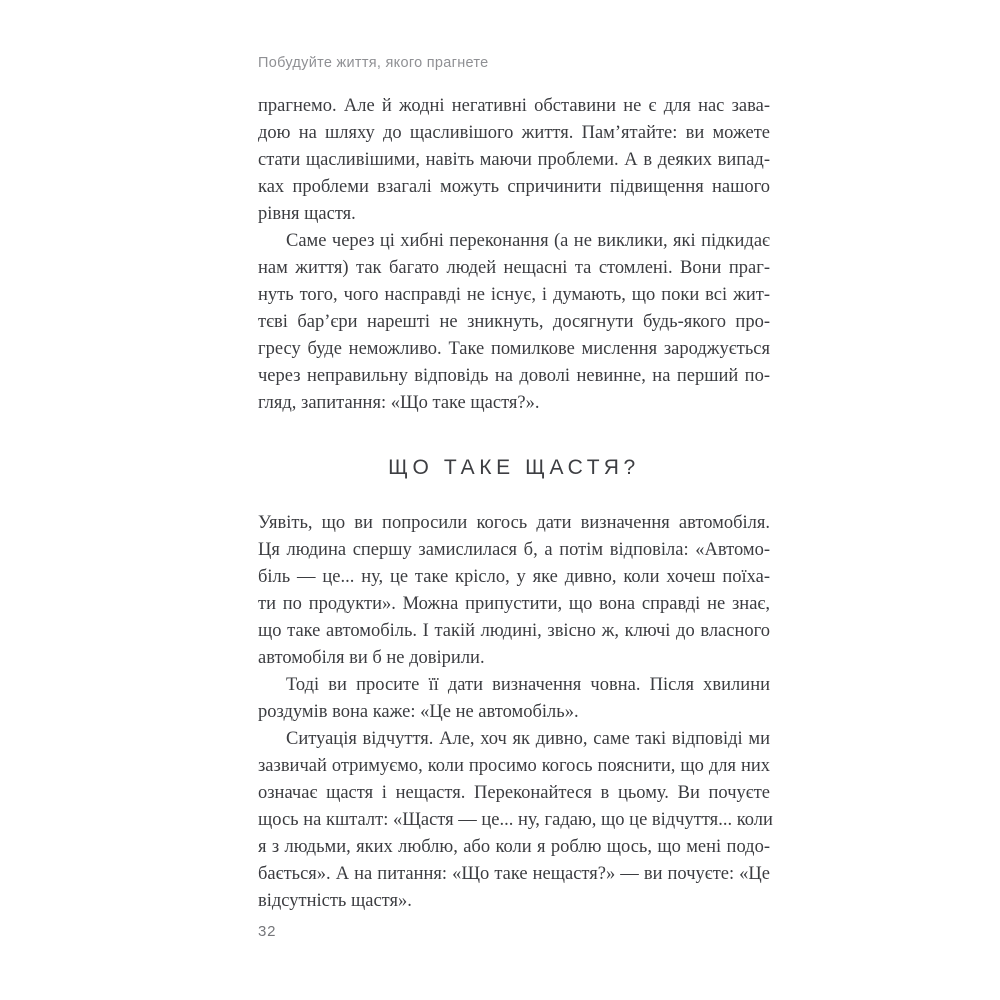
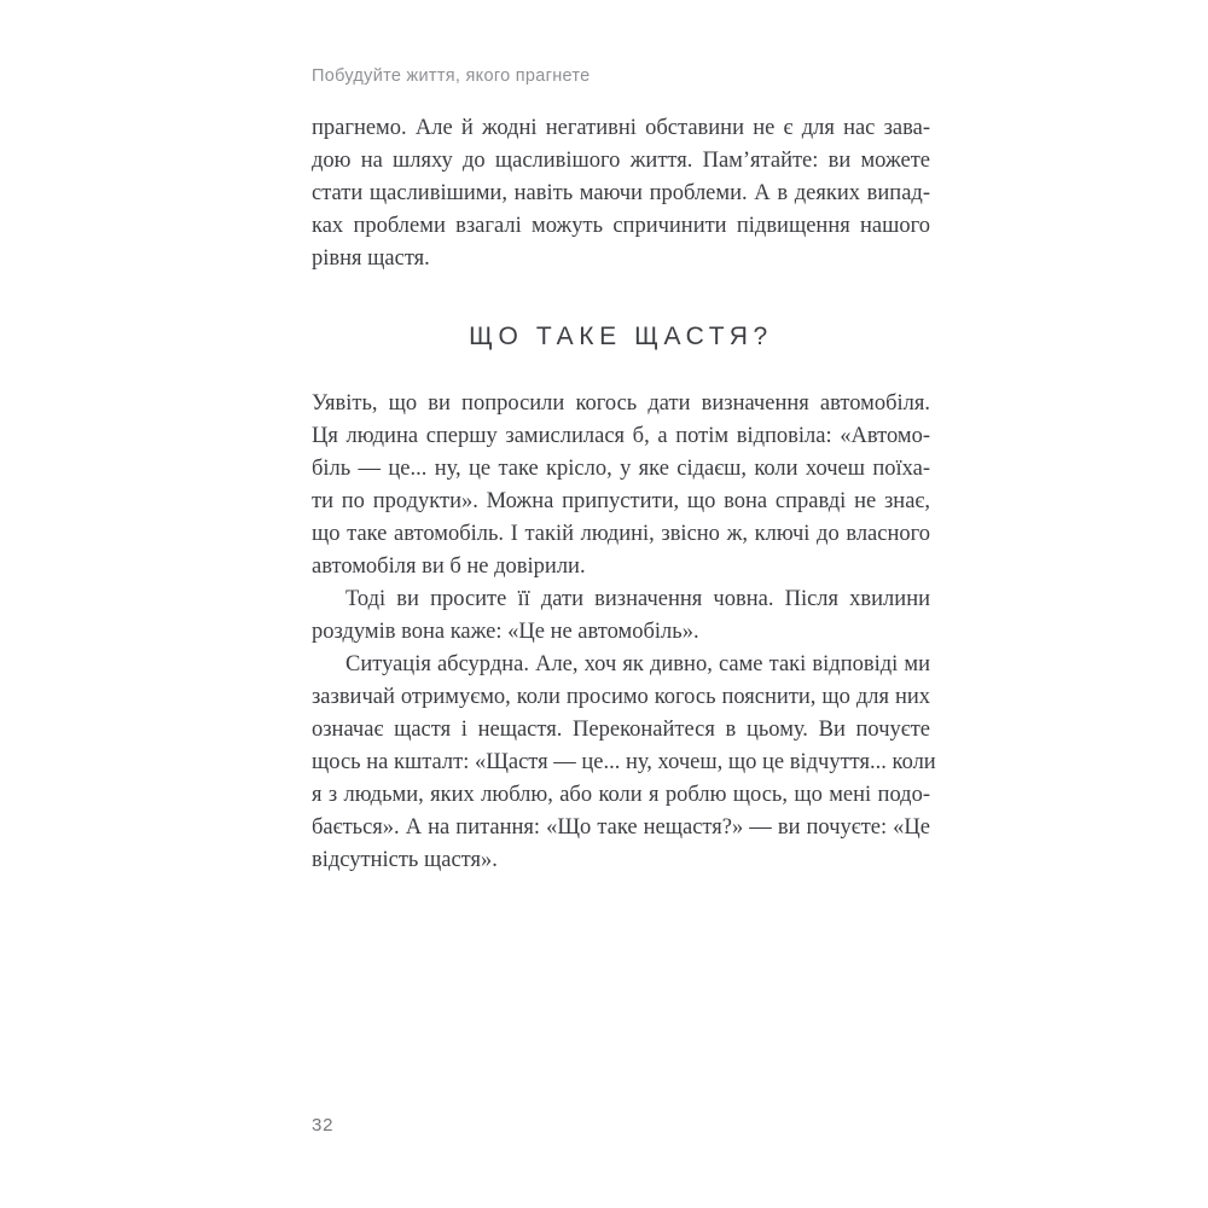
  Побудуйте життя, якого прагнете
  прагнемо. Але й жодні негативні обставини не є для нас зава-
  дою на шляху до щасливішого життя. Пам’ятайте: ви можете
  стати щасливішими, навіть маючи проблеми. А в деяких випад-
  ках проблеми взагалі можуть спричинити підвищення нашого
  рівня щастя.
- Саме через ці хибні переконання (а не виклики, які підкидає
- нам життя) так багато людей нещасні та стомлені. Вони праг-
- нуть того, чого насправді не існує, і думають, що поки всі жит-
- тєві бар’єри нарешті не зникнуть, досягнути будь-якого про-
- гресу буде неможливо. Таке помилкове мислення зароджується
- через неправильну відповідь на доволі невинне, на перший по-
- гляд, запитання: «Що таке щастя?».
  ЩО ТАКЕ ЩАСТЯ?
  Уявіть, що ви попросили когось дати визначення автомобіля.
  Ця людина спершу замислилася б, а потім відповіла: «Автомо-
- біль — це... ну, це таке крісло, у яке дивно, коли хочеш поїха-
+ біль — це... ну, це таке крісло, у яке сідаєш, коли хочеш поїха-
  ти по продукти». Можна припустити, що вона справді не знає,
  що таке автомобіль. І такій людині, звісно ж, ключі до власного
  автомобіля ви б не довірили.
  Тоді ви просите її дати визначення човна. Після хвилини
  роздумів вона каже: «Це не автомобіль».
- Ситуація відчуття. Але, хоч як дивно, саме такі відповіді ми
+ Ситуація абсурдна. Але, хоч як дивно, саме такі відповіді ми
  зазвичай отримуємо, коли просимо когось пояснити, що для них
  означає щастя і нещастя. Переконайтеся в цьому. Ви почуєте
- щось на кшталт: «Щастя — це... ну, гадаю, що це відчуття... коли
+ щось на кшталт: «Щастя — це... ну, хочеш, що це відчуття... коли
  я з людьми, яких люблю, або коли я роблю щось, що мені подо-
  бається». А на питання: «Що таке нещастя?» — ви почуєте: «Це
  відсутність щастя».
  32
